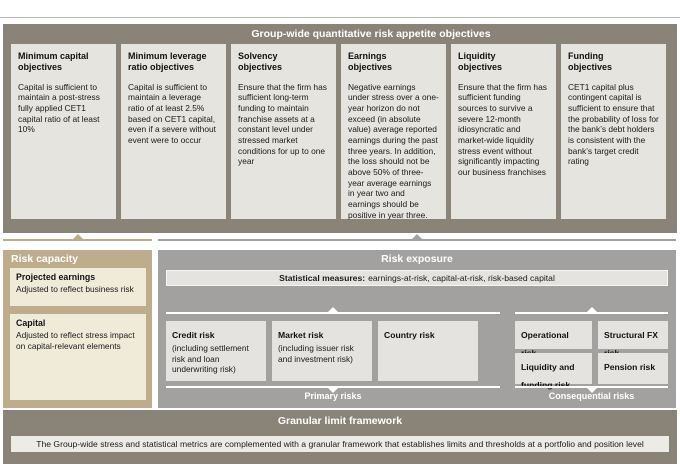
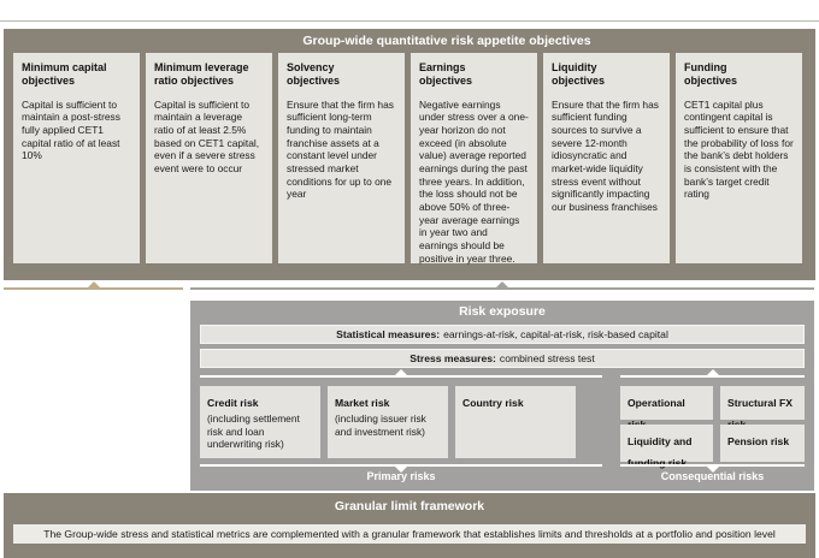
  Group-wide quantitative risk appetite objectives
  Minimum capital
  objectives
  Capital is sufficient to maintain a post-stress fully applied CET1 capital ratio of at least 10%
  Minimum leverage
  ratio objectives
- Capital is sufficient to maintain a leverage ratio of at least 2.5% based on CET1 capital, even if a severe without event were to occur
+ Capital is sufficient to maintain a leverage ratio of at least 2.5% based on CET1 capital, even if a severe stress event were to occur
  Solvency
  objectives
  Ensure that the firm has sufficient long-term funding to maintain franchise assets at a constant level under stressed market conditions for up to one year
  Earnings
  objectives
  Negative earnings under stress over a one-year horizon do not exceed (in absolute value) average reported earnings during the past three years. In addition, the loss should not be above 50% of three-year average earnings in year two and earnings should be positive in year three.
  Liquidity
  objectives
  Ensure that the firm has sufficient funding sources to survive a severe 12-month idiosyncratic and market-wide liquidity stress event without significantly impacting our business franchises
  Funding
  objectives
  CET1 capital plus contingent capital is sufficient to ensure that the probability of loss for the bank’s debt holders is consistent with the bank’s target credit rating
- Risk capacity
- Projected earnings
- Adjusted to reflect business risk
- Capital
- Adjusted to reflect stress impact on capital-relevant elements
  Risk exposure
  Statistical measures: earnings-at-risk, capital-at-risk, risk-based capital
+ Stress measures: combined stress test
  Credit risk
  (including settlement risk and loan underwriting risk)
  Market risk
  (including issuer risk and investment risk)
  Country risk
  Operational
  Structural FX
  Liquidity and funding risk
  Pension risk
  Primary risks
  Consequential risks
  Granular limit framework
  The Group-wide stress and statistical metrics are complemented with a granular framework that establishes limits and thresholds at a portfolio and position level
